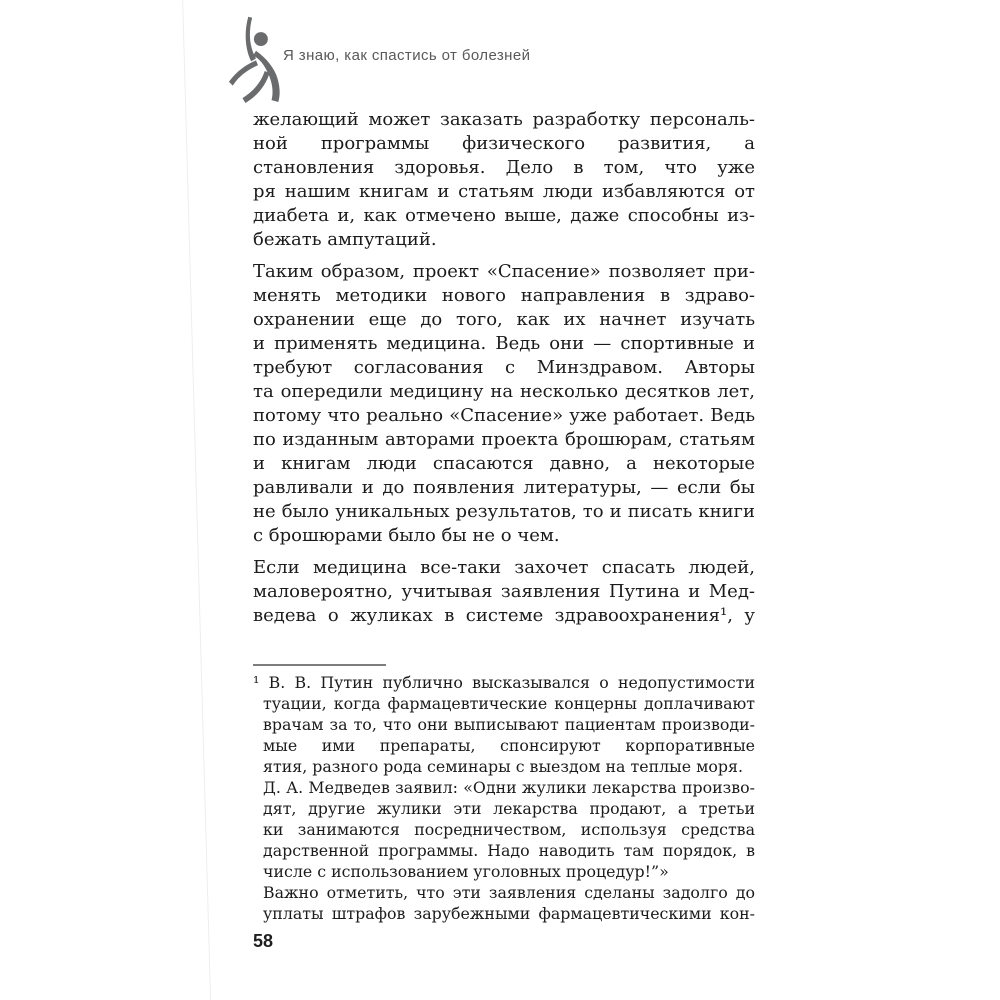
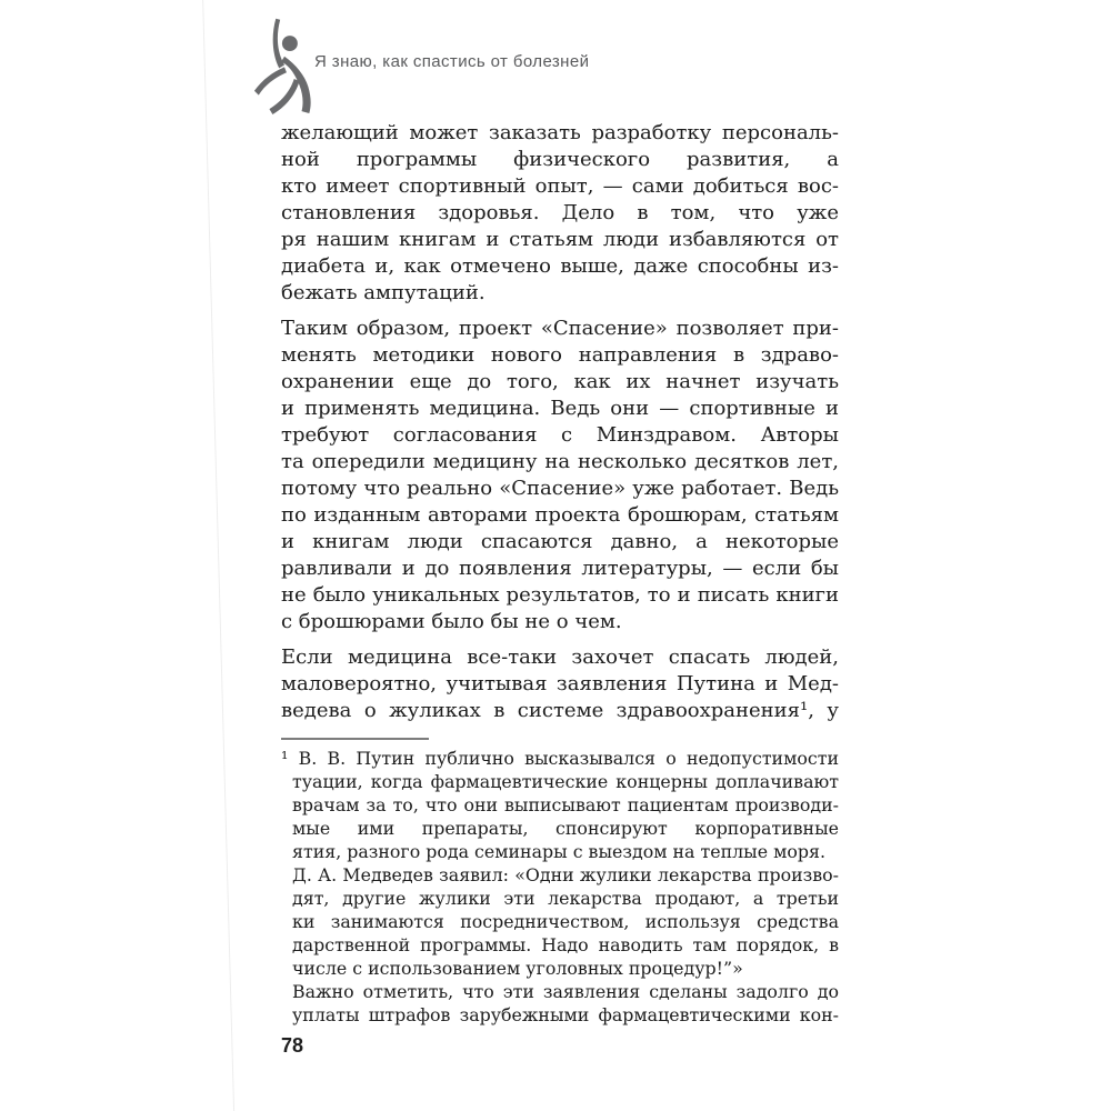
  Я знаю, как спастись от болезней
  желающий может заказать разработку персональ-
  ной программы физического развития, а
+ кто имеет спортивный опыт, — сами добиться вос-
  становления здоровья. Дело в том, что уже
  ря нашим книгам и статьям люди избавляются от
  диабета и, как отмечено выше, даже способны из-
  бежать ампутаций.
  Таким образом, проект «Спасение» позволяет при-
  менять методики нового направления в здраво-
  охранении еще до того, как их начнет изучать
  и применять медицина. Ведь они — спортивные и
  требуют согласования с Минздравом. Авторы
  та опередили медицину на несколько десятков лет,
  потому что реально «Спасение» уже работает. Ведь
  по изданным авторами проекта брошюрам, статьям
  и книгам люди спасаются давно, а некоторые
  равливали и до появления литературы, — если бы
  не было уникальных результатов, то и писать книги
  с брошюрами было бы не о чем.
  Если медицина все-таки захочет спасать людей,
  маловероятно, учитывая заявления Путина и Мед-
  ведева о жуликах в системе здравоохранения¹, у
  ¹ В. В. Путин публично высказывался о недопустимости
  туации, когда фармацевтические концерны доплачивают
  врачам за то, что они выписывают пациентам производи-
  мые ими препараты, спонсируют корпоративные
  ятия, разного рода семинары с выездом на теплые моря.
  Д. А. Медведев заявил: «Одни жулики лекарства произво-
  дят, другие жулики эти лекарства продают, а третьи
  ки занимаются посредничеством, используя средства
  дарственной программы. Надо наводить там порядок, в
  числе с использованием уголовных процедур!”»
  Важно отметить, что эти заявления сделаны задолго до
  уплаты штрафов зарубежными фармацевтическими кон-
- 58
+ 78
